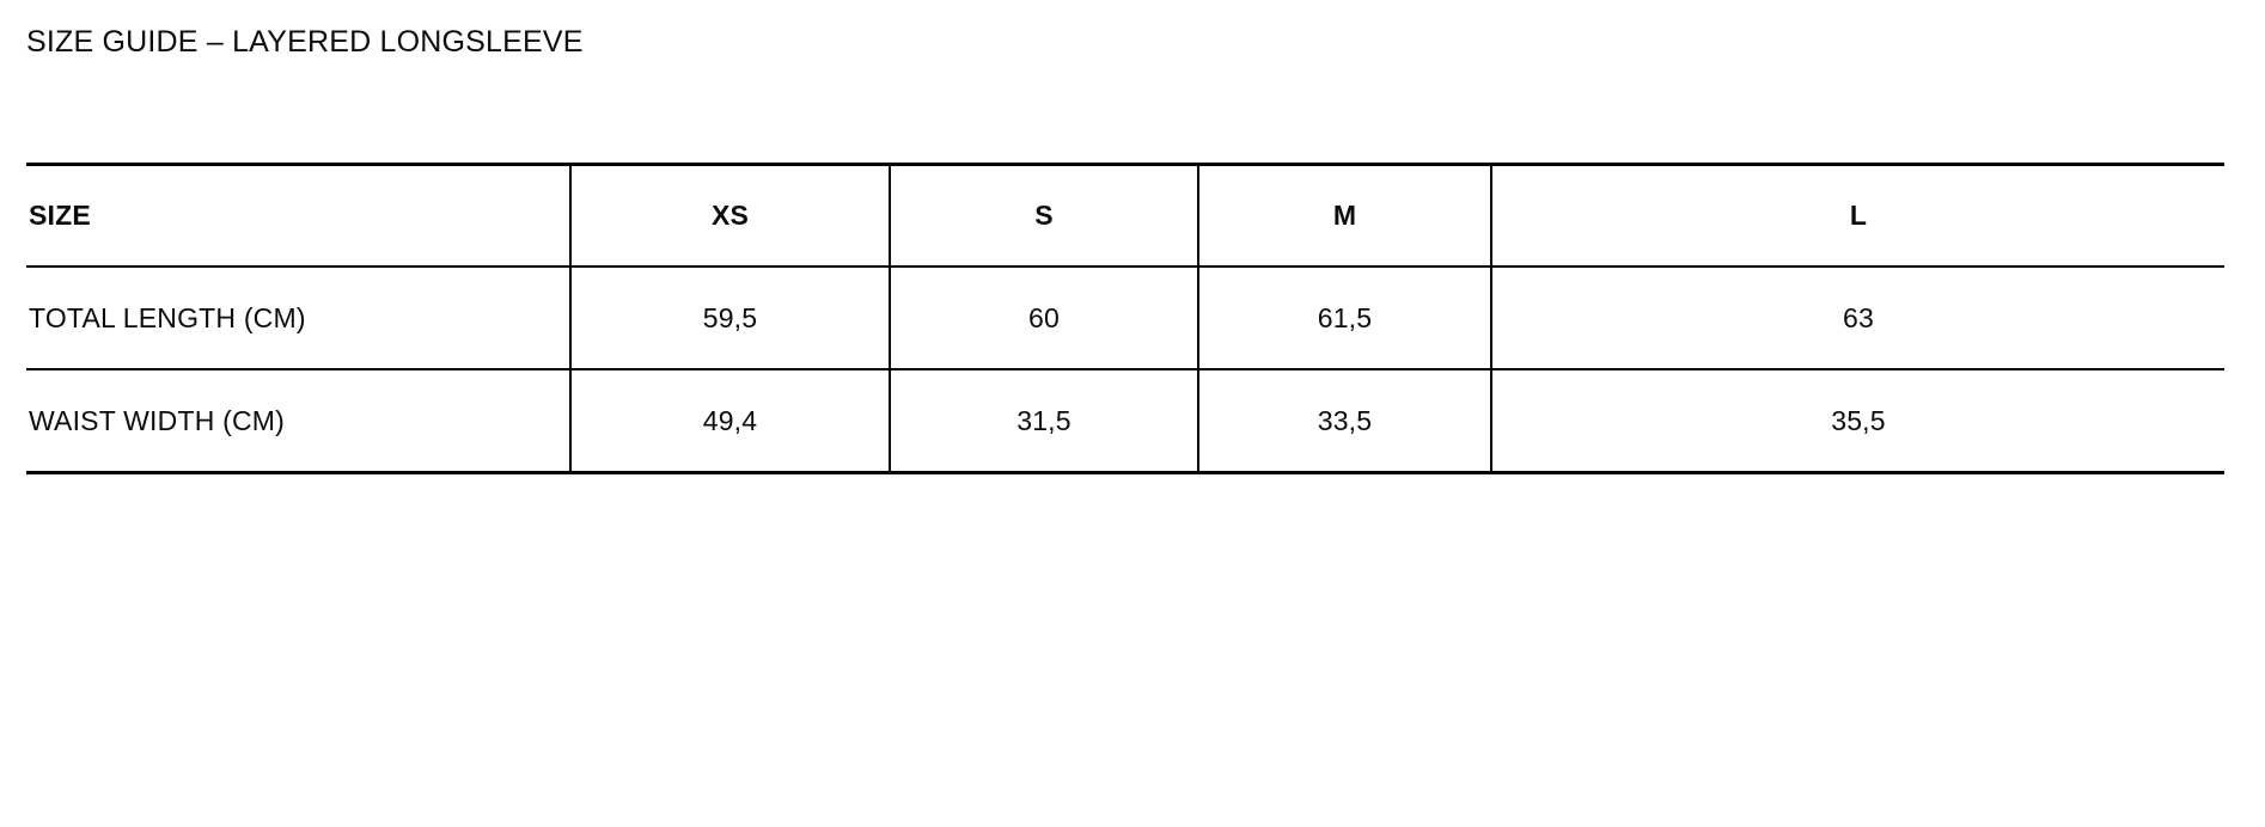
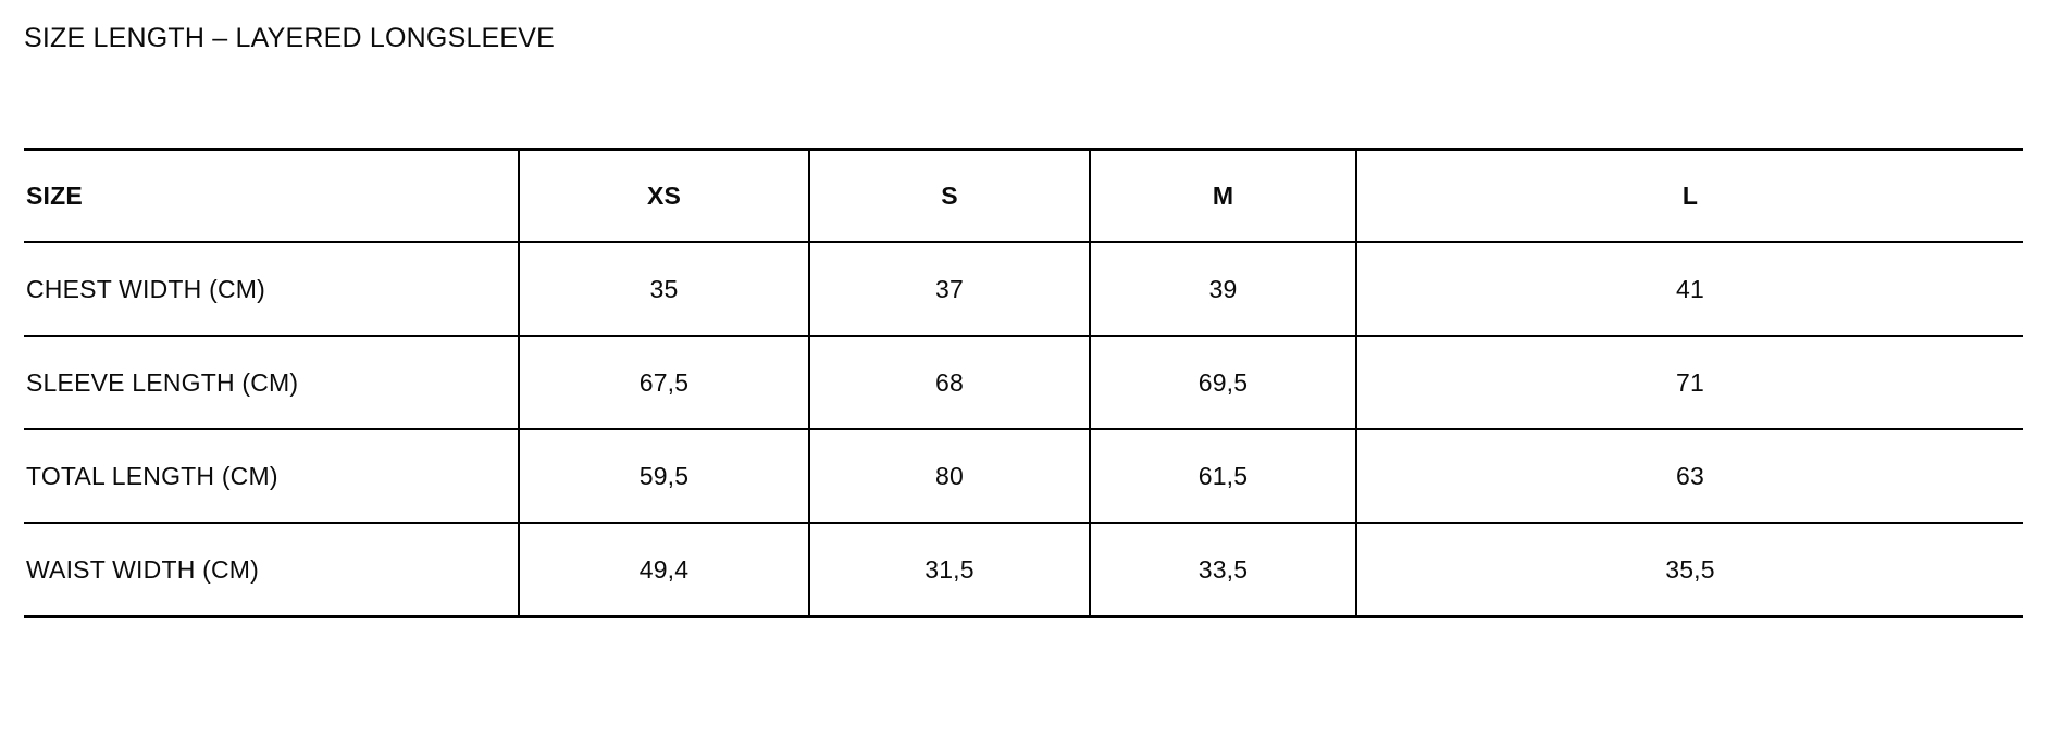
- SIZE GUIDE – LAYERED LONGSLEEVE
+ SIZE LENGTH – LAYERED LONGSLEEVE
  SIZE	XS	S	M	L
+ CHEST WIDTH (CM)	35	37	39	41
+ SLEEVE LENGTH (CM)	67,5	68	69,5	71
- TOTAL LENGTH (CM)	59,5	60	61,5	63
+ TOTAL LENGTH (CM)	59,5	80	61,5	63
  WAIST WIDTH (CM)	49,4	31,5	33,5	35,5
